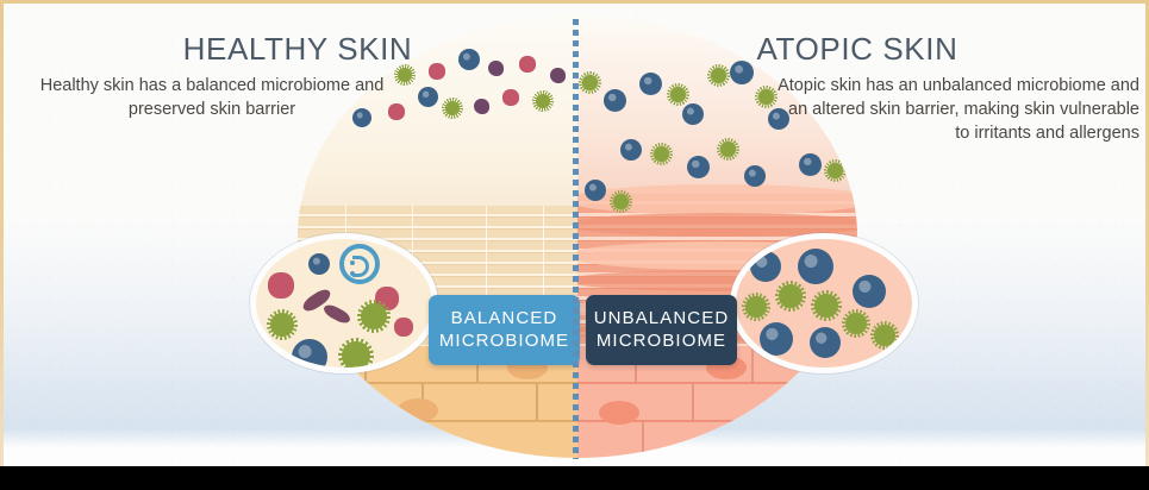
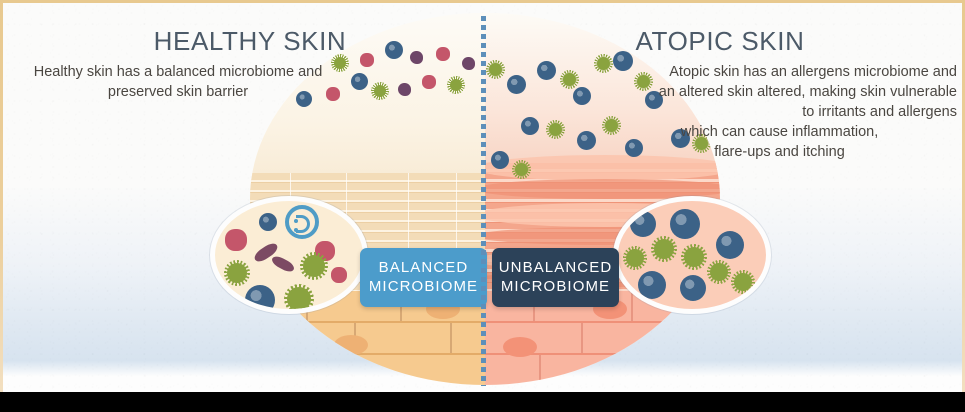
  BALANCED
  MICROBIOME
  UNBALANCED
  MICROBIOME
  HEALTHY SKIN
  ATOPIC SKIN
  Healthy skin has a balanced microbiome and preserved skin barrier
- Atopic skin has an unbalanced microbiome and
+ Atopic skin has an allergens microbiome and
- an altered skin barrier, making skin vulnerable
+ an altered skin altered, making skin vulnerable
  to irritants and allergens
+ which can cause inflammation,
+ flare-ups and itching
